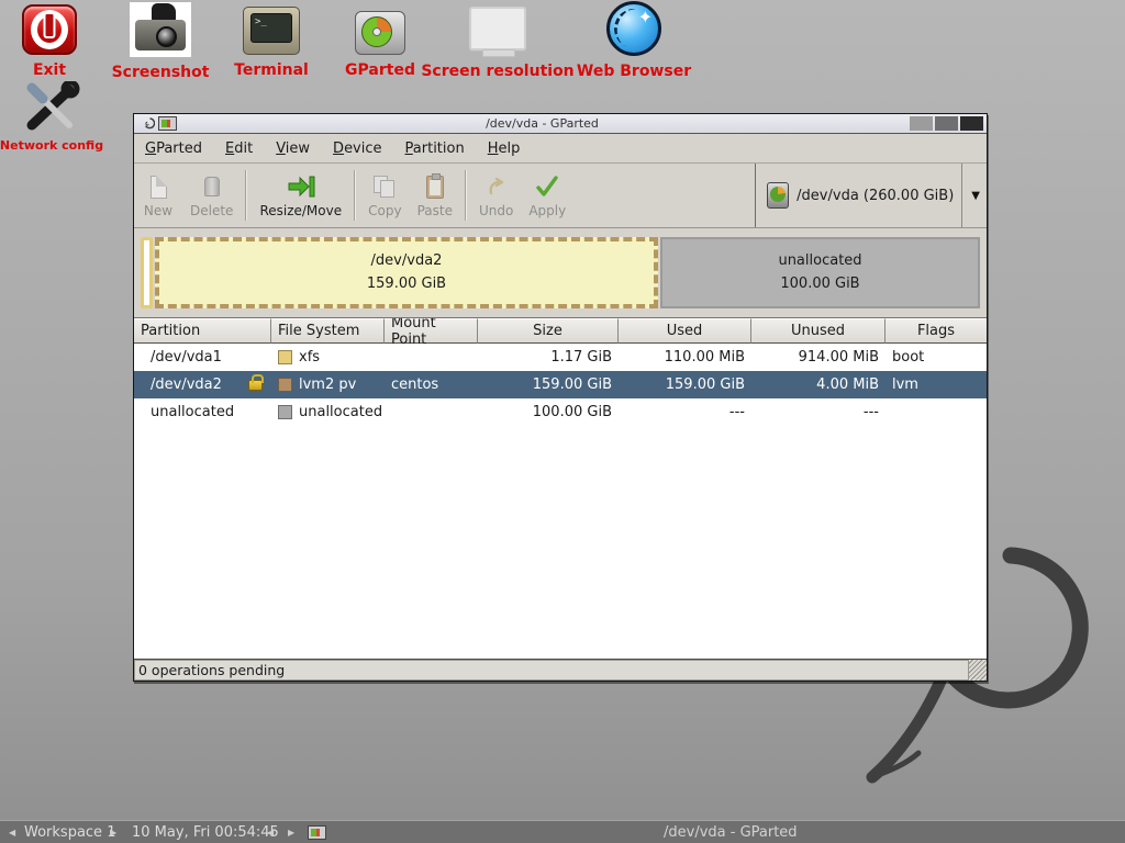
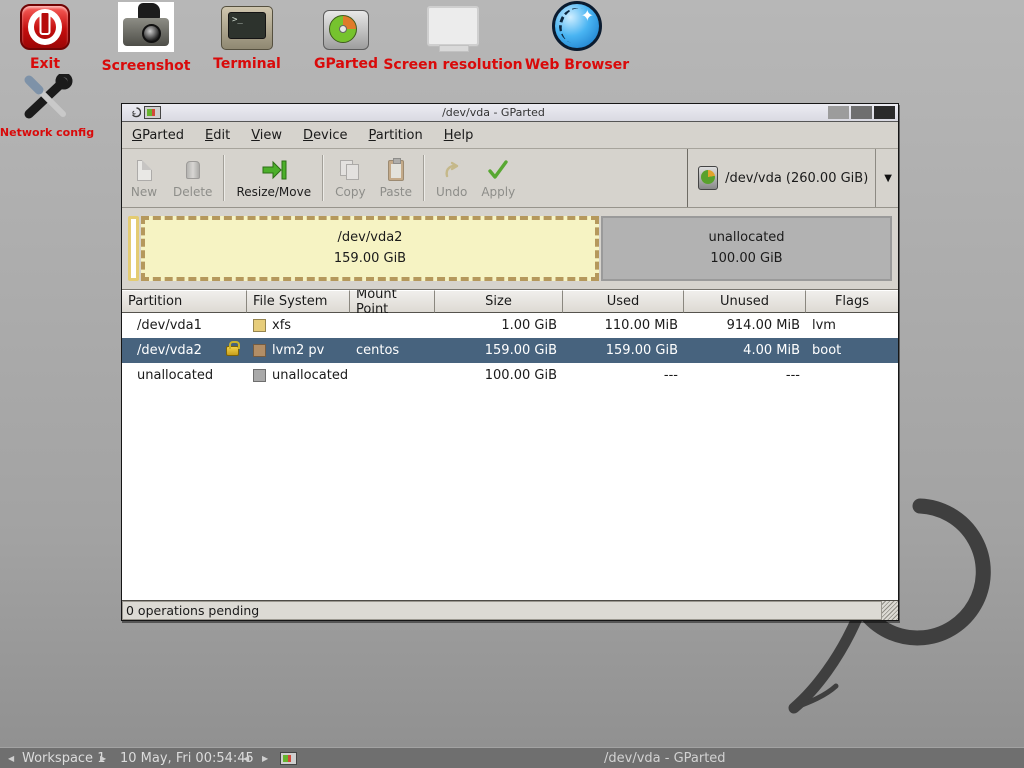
  Exit
  Screenshot
  >_
  Terminal
  GParted
  Screen resolution
  ✦
  Web Browser
  Network config
  /dev/vda - GParted
  GParted
  Edit
  View
  Device
  Partition
  Help
  New
  Delete
  Resize/Move
  Copy
  Paste
  Undo
  Apply
  /dev/vda (260.00 GiB)
  ▼
  /dev/vda2
  159.00 GiB
  unallocated
  100.00 GiB
  Partition
  File System
  Mount Point
  Size
  Used
  Unused
  Flags
  /dev/vda1
  xfs
- 1.17 GiB
+ 1.00 GiB
  110.00 MiB
  914.00 MiB
- boot
+ lvm
  /dev/vda2
  lvm2 pv
  centos
  159.00 GiB
  159.00 GiB
  4.00 MiB
- lvm
+ boot
  unallocated
  unallocated
  100.00 GiB
  ---
  ---
  0 operations pending
  ◀
  Workspace 1
  ▶
  10 May, Fri 00:54:45
  ◀
  ▶
  /dev/vda - GParted
